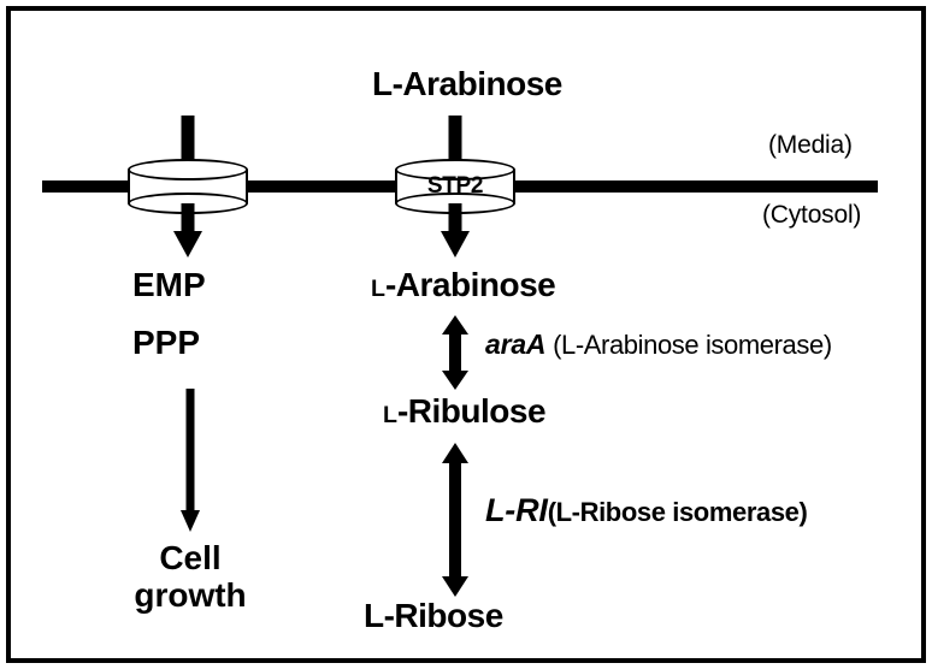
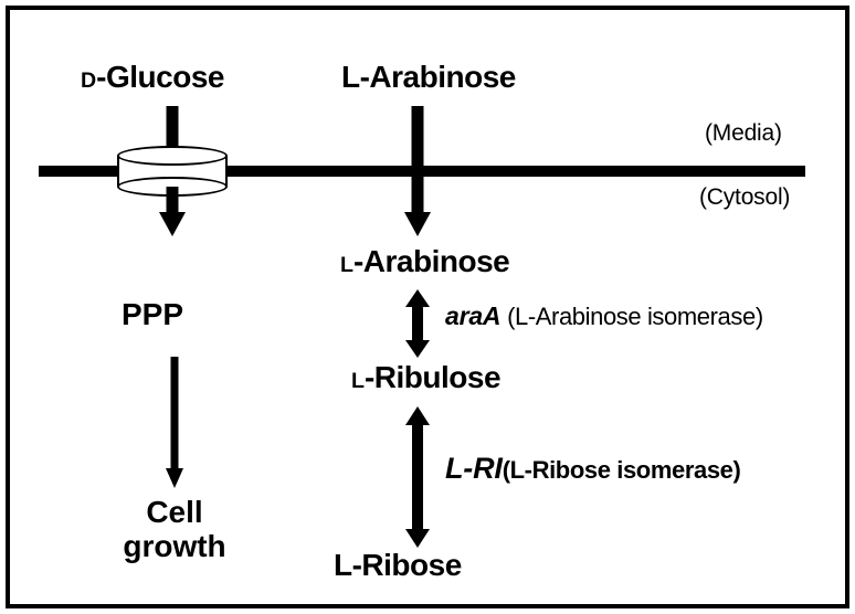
+ D-Glucose
  L-Arabinose
- STP2
  (Media)
  (Cytosol)
- EMP
  PPP
  Cell
  growth
  L-Arabinose
  araA (L-Arabinose isomerase)
  L-Ribulose
  L-RI(L-Ribose isomerase)
  L-Ribose
